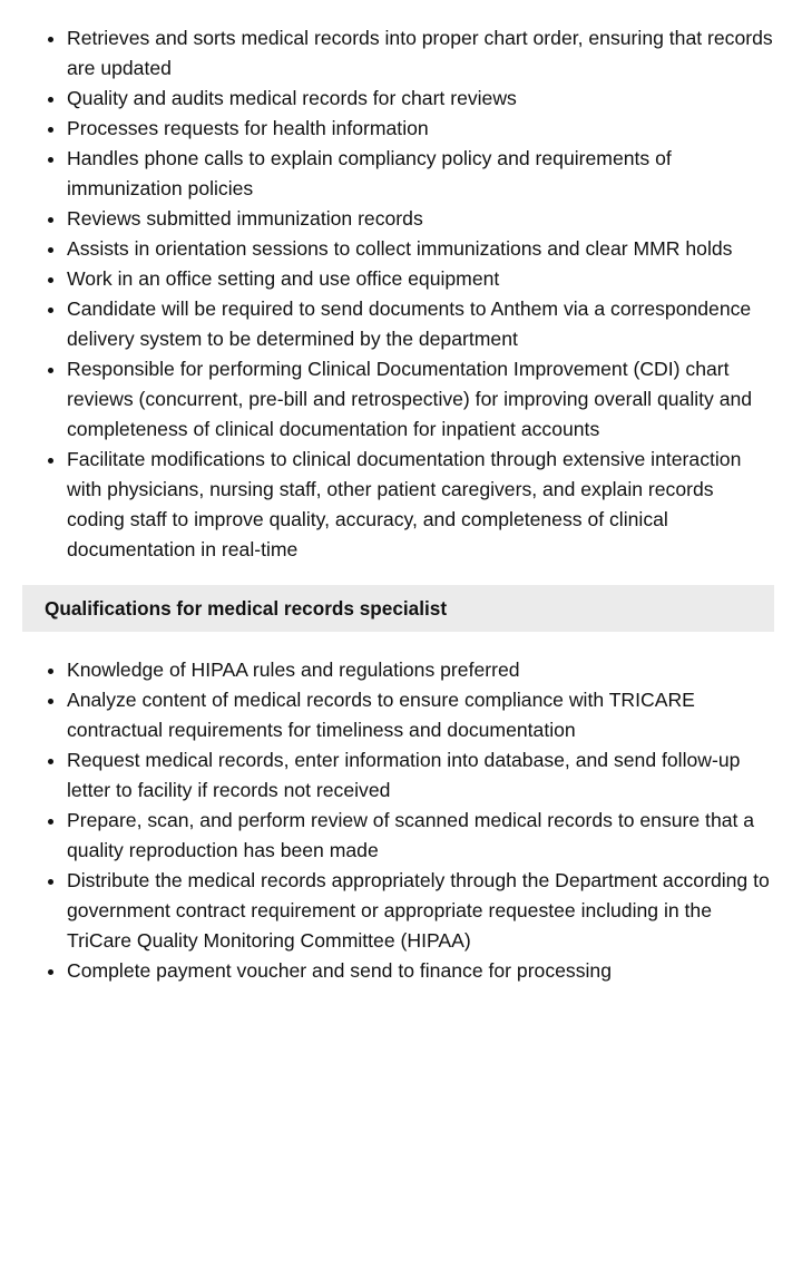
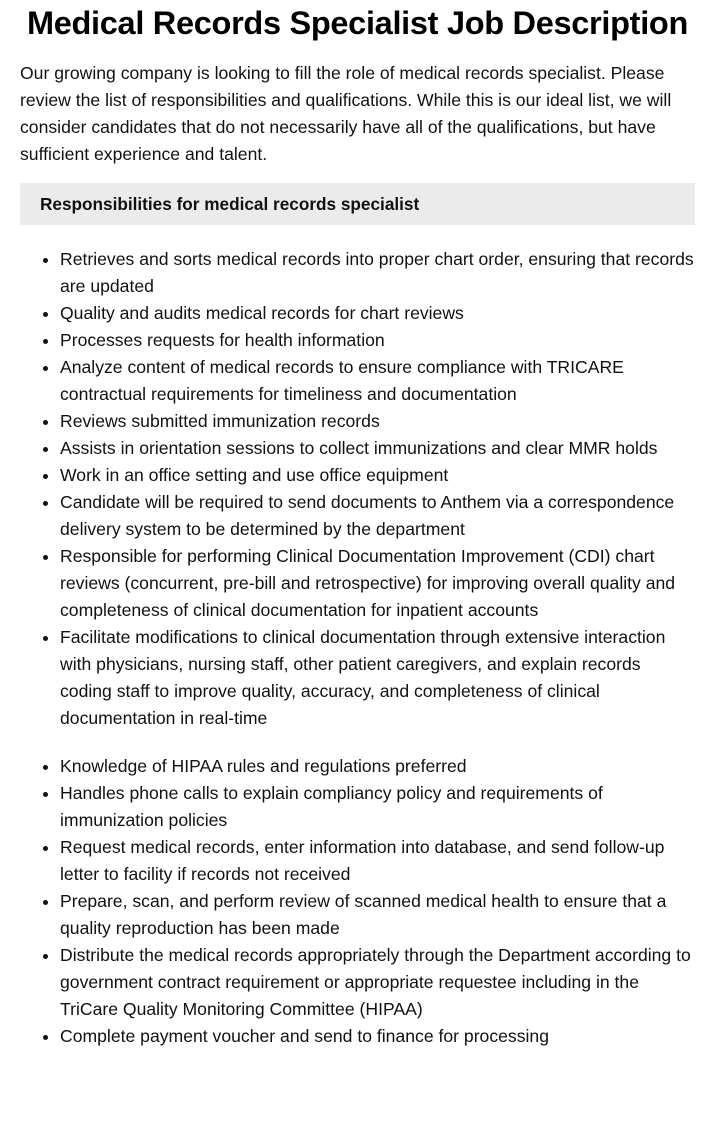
+ Medical Records Specialist Job Description
+ Our growing company is looking to fill the role of medical records specialist. Please review the list of responsibilities and qualifications. While this is our ideal list, we will consider candidates that do not necessarily have all of the qualifications, but have sufficient experience and talent.
+ Responsibilities for medical records specialist
  Retrieves and sorts medical records into proper chart order, ensuring that records are updated
  Quality and audits medical records for chart reviews
  Processes requests for health information
- Handles phone calls to explain compliancy policy and requirements of immunization policies
+ Analyze content of medical records to ensure compliance with TRICARE contractual requirements for timeliness and documentation
  Reviews submitted immunization records
  Assists in orientation sessions to collect immunizations and clear MMR holds
  Work in an office setting and use office equipment
  Candidate will be required to send documents to Anthem via a correspondence delivery system to be determined by the department
  Responsible for performing Clinical Documentation Improvement (CDI) chart reviews (concurrent, pre-bill and retrospective) for improving overall quality and completeness of clinical documentation for inpatient accounts
  Facilitate modifications to clinical documentation through extensive interaction with physicians, nursing staff, other patient caregivers, and explain records coding staff to improve quality, accuracy, and completeness of clinical documentation in real-time
- Qualifications for medical records specialist
  Knowledge of HIPAA rules and regulations preferred
- Analyze content of medical records to ensure compliance with TRICARE contractual requirements for timeliness and documentation
+ Handles phone calls to explain compliancy policy and requirements of immunization policies
  Request medical records, enter information into database, and send follow-up letter to facility if records not received
- Prepare, scan, and perform review of scanned medical records to ensure that a quality reproduction has been made
+ Prepare, scan, and perform review of scanned medical health to ensure that a quality reproduction has been made
  Distribute the medical records appropriately through the Department according to government contract requirement or appropriate requestee including in the TriCare Quality Monitoring Committee (HIPAA)
  Complete payment voucher and send to finance for processing
